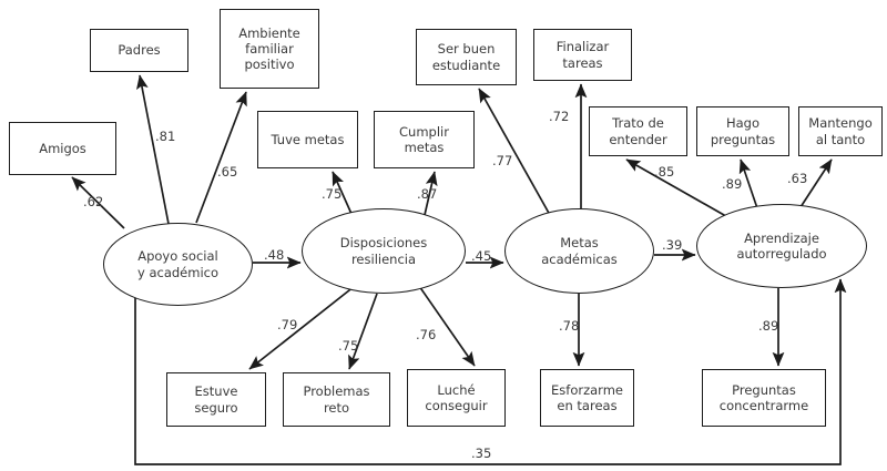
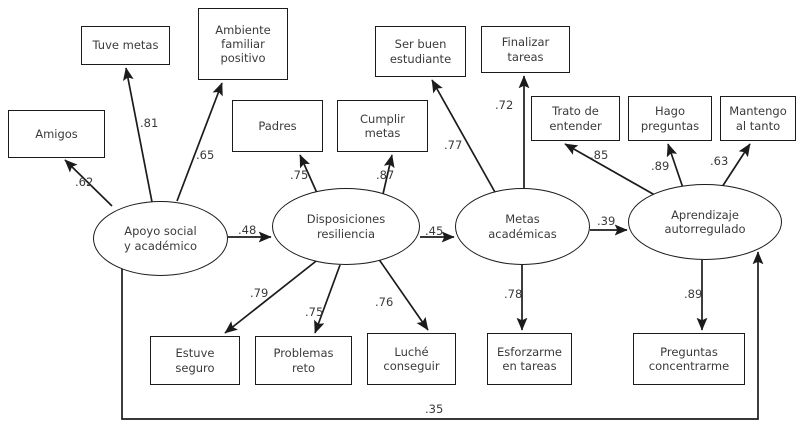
  Amigos
- Padres
+ Tuve metas
  Ambiente
  familiar
  positivo
- Tuve metas
+ Padres
  Cumplir
  metas
  Ser buen
  estudiante
  Finalizar
  tareas
  Trato de
  entender
  Hago
  preguntas
  Mantengo
  al tanto
  Estuve
  seguro
  Problemas
  reto
  Luché
  conseguir
  Esforzarme
  en tareas
  Preguntas
  concentrarme
  Apoyo social
  y académico
  Disposiciones
  resiliencia
  Metas
  académicas
  Aprendizaje
  autorregulado
  .62
  .81
  .65
  .75
  .87
  .77
  .72
  .85
  .89
  .63
  .79
  .75
  .76
  .78
  .89
  .48
  .45
  .39
  .35
